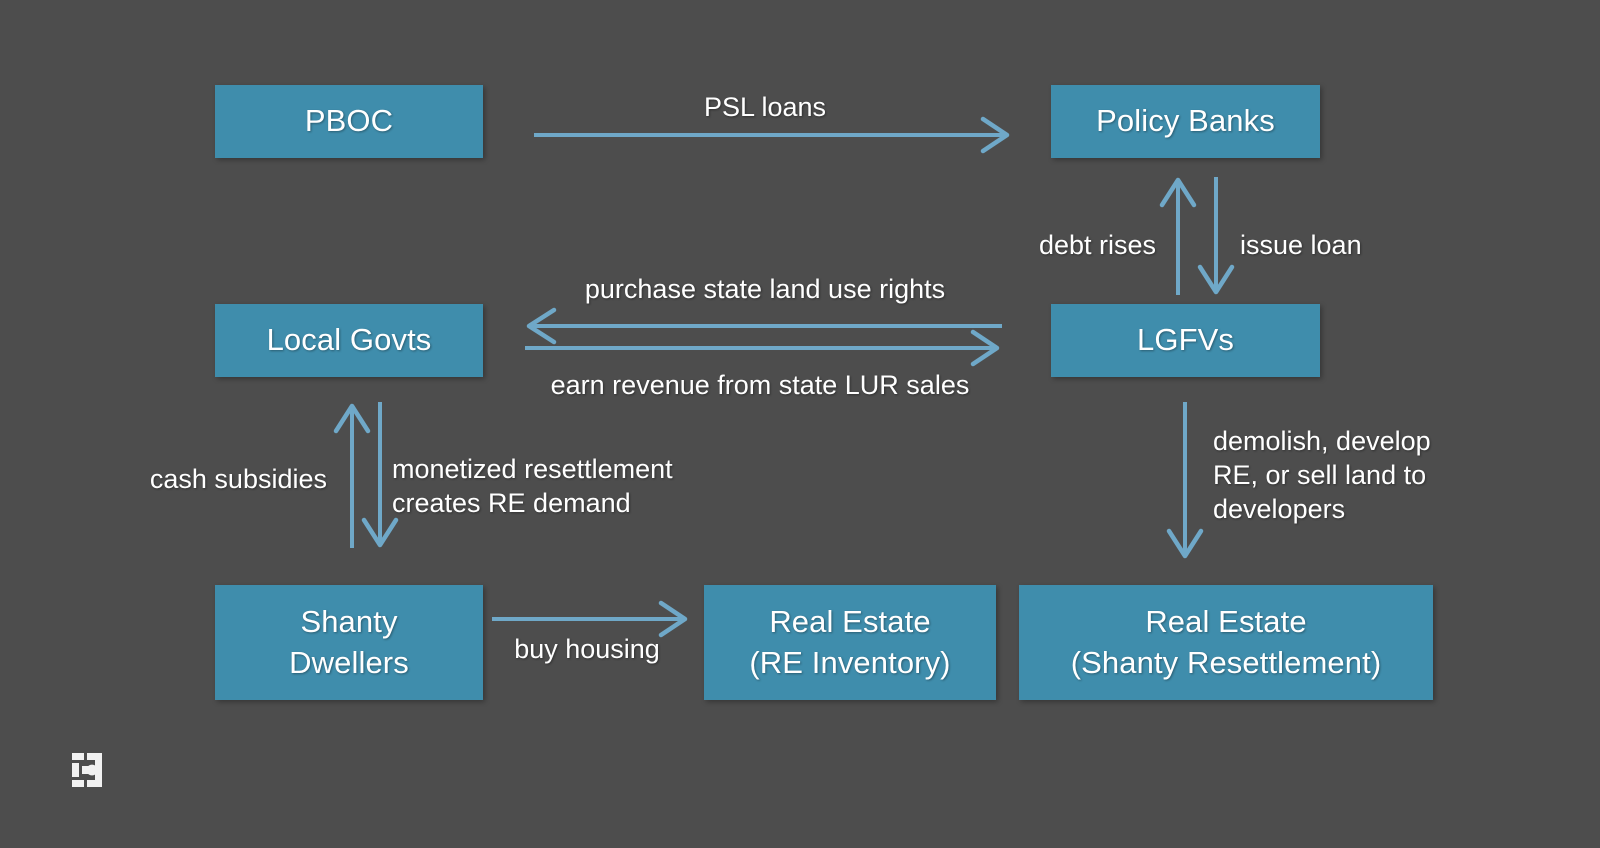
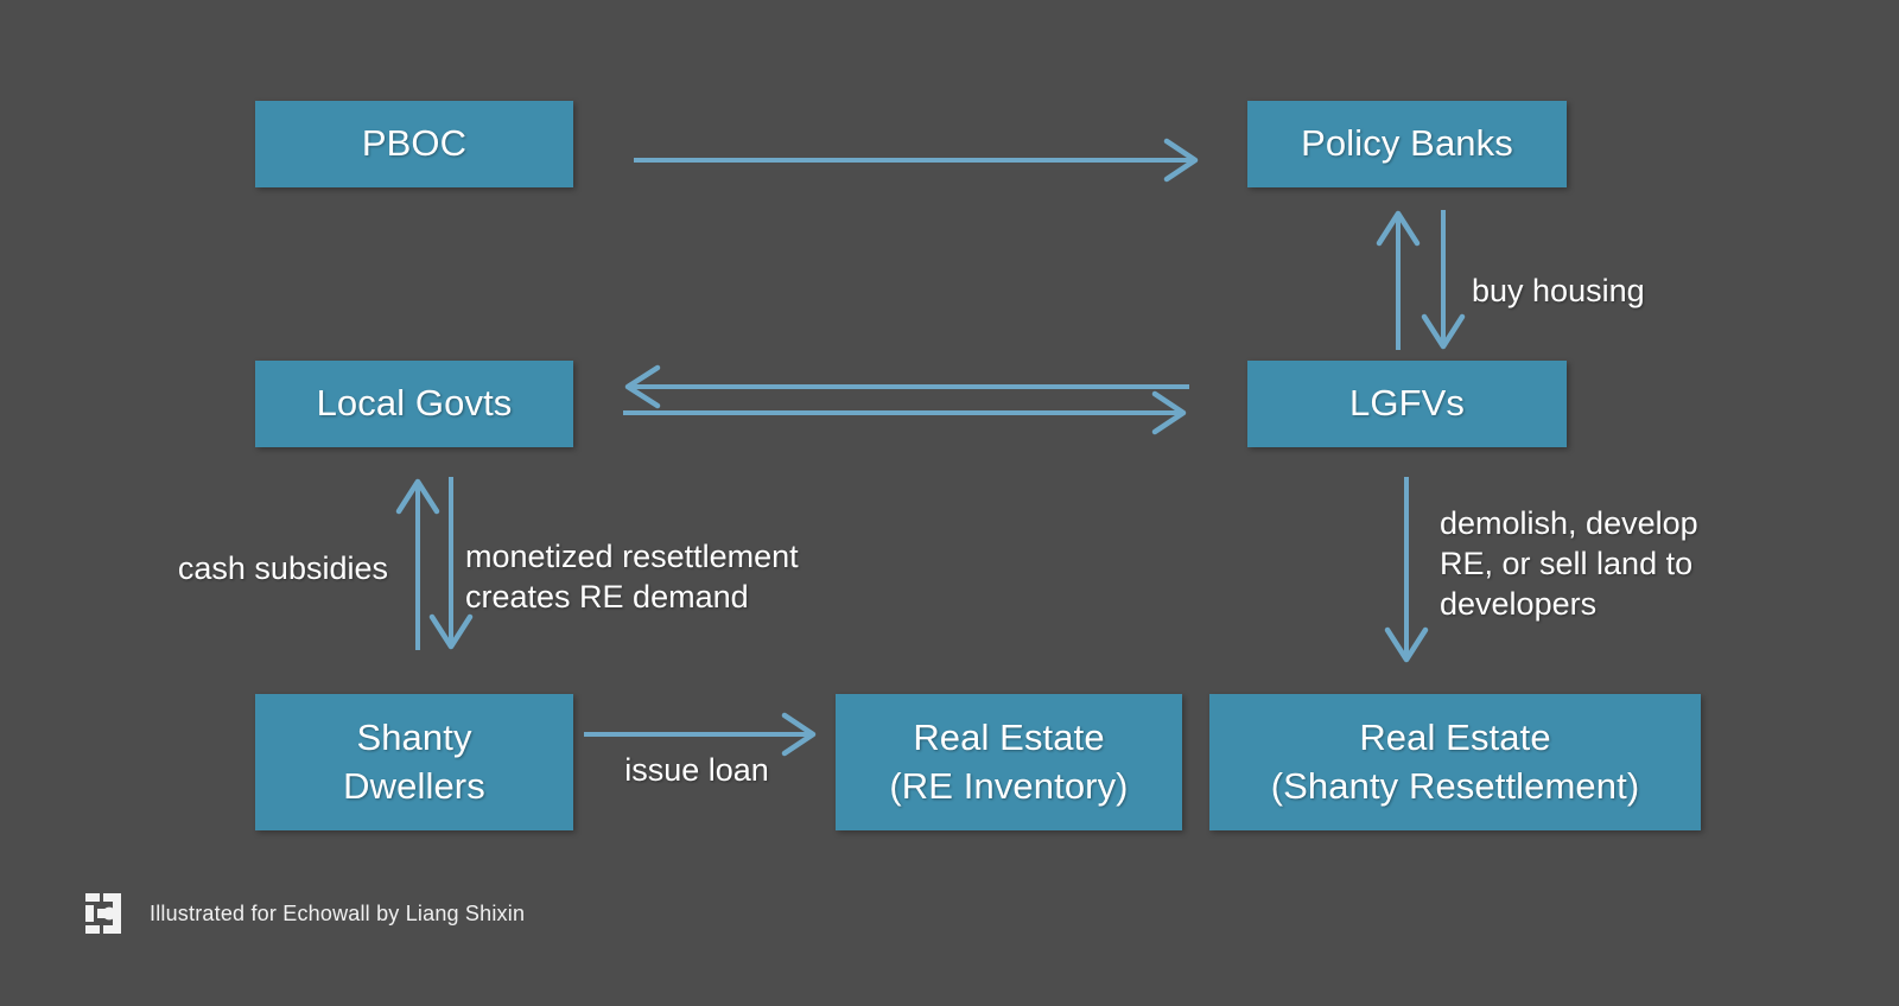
  PBOC
  Policy Banks
  Local Govts
  LGFVs
  Shanty
  Dwellers
  Real Estate
  (RE Inventory)
  Real Estate
  (Shanty Resettlement)
- PSL loans
- debt rises
- issue loan
+ buy housing
- purchase state land use rights
- earn revenue from state LUR sales
  cash subsidies
  monetized resettlement
  creates RE demand
  demolish, develop
  RE, or sell land to
  developers
- buy housing
+ issue loan
+ Illustrated for Echowall by Liang Shixin
